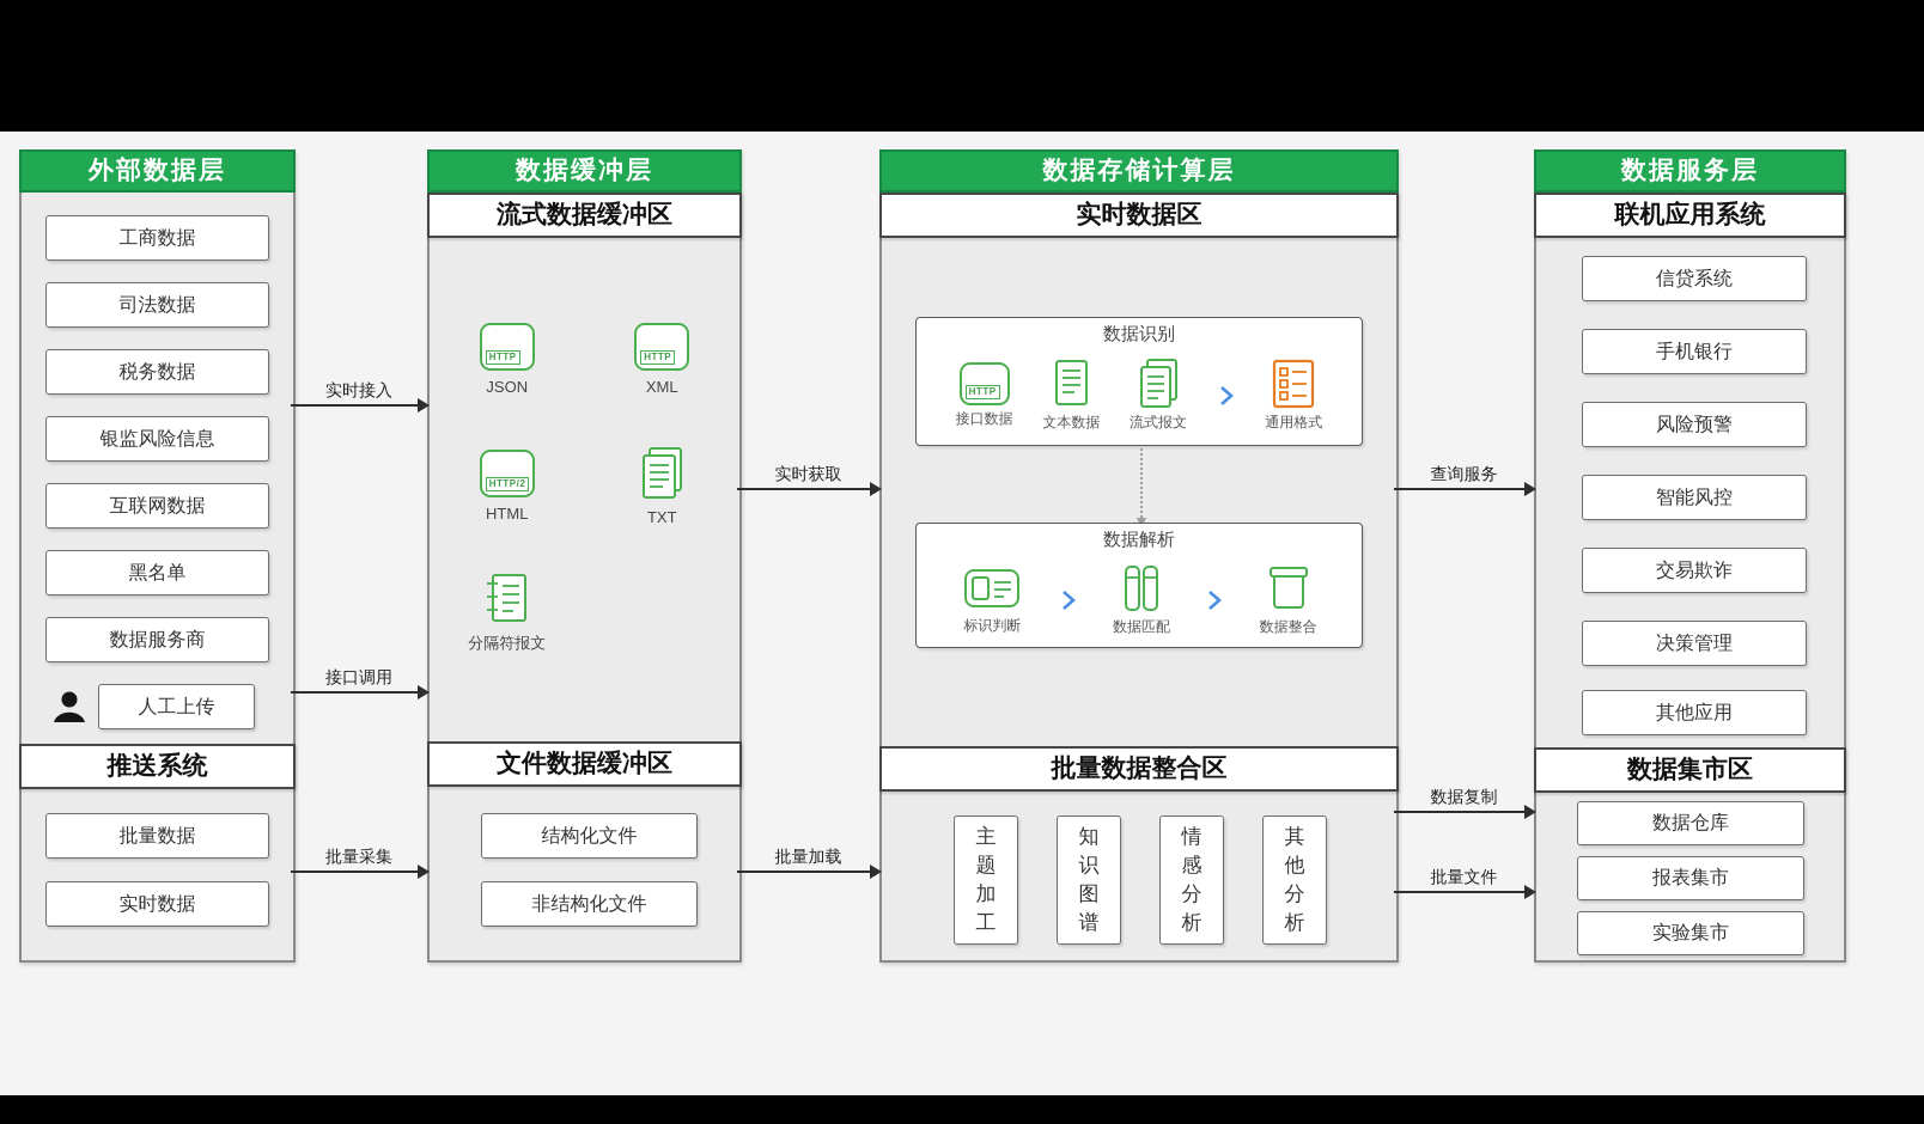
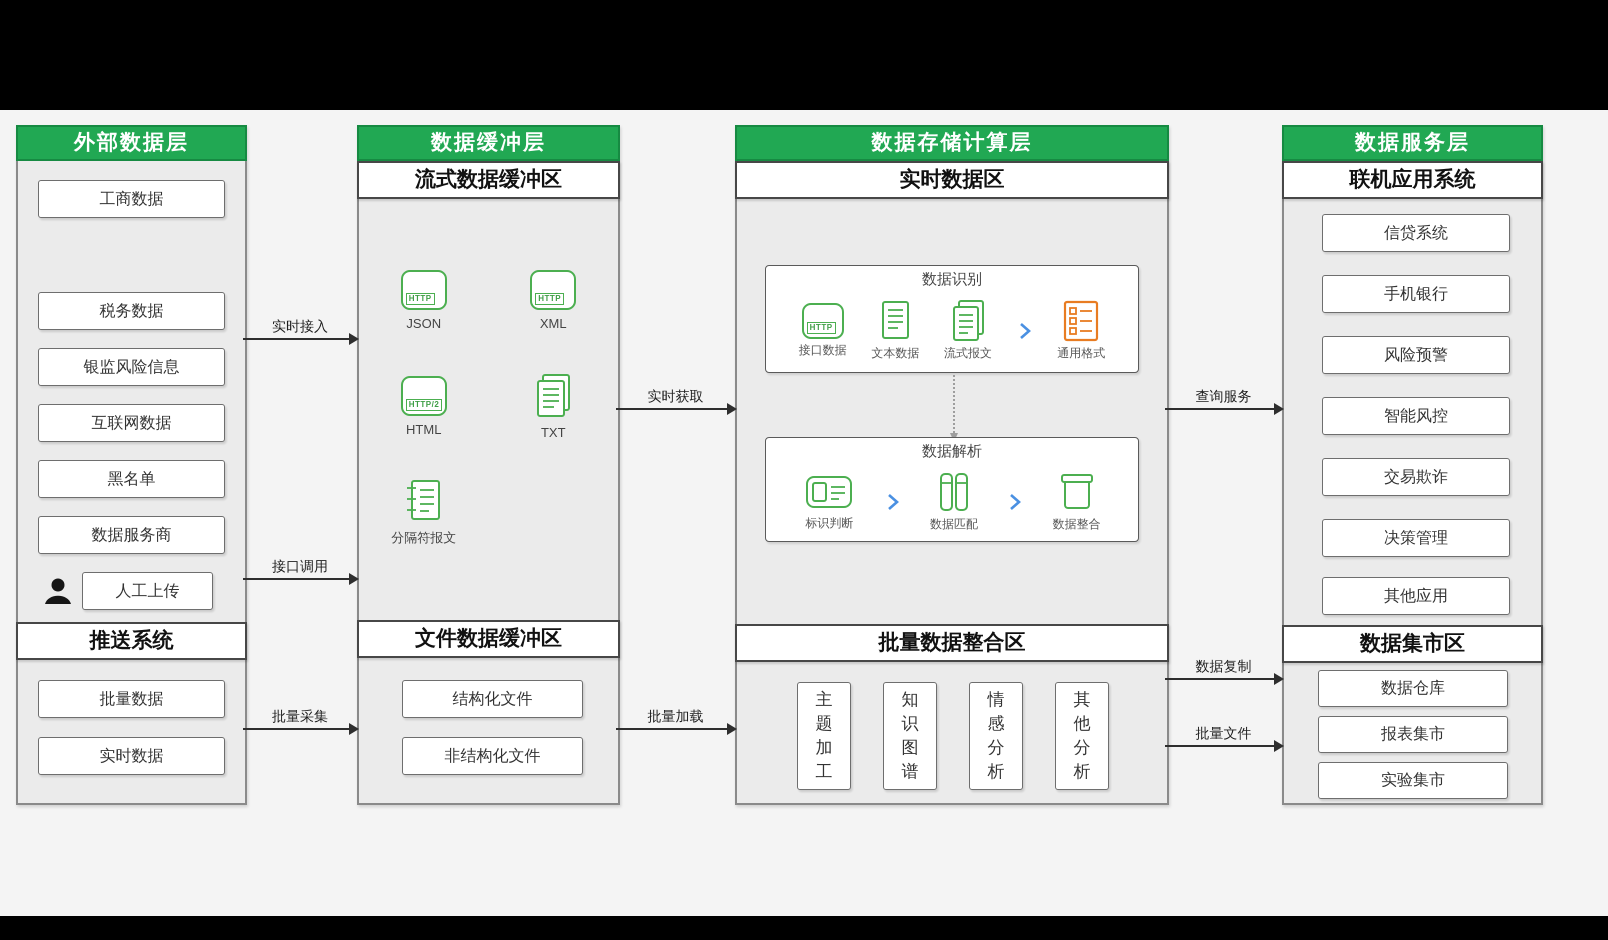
  外部数据层
  工商数据
- 司法数据
  税务数据
  银监风险信息
  互联网数据
  黑名单
  数据服务商
  人工上传
  推送系统
  批量数据
  实时数据
  数据缓冲层
  流式数据缓冲区
  HTTP
  JSON
  HTTP
  XML
  HTTP/2
  HTML
  TXT
  分隔符报文
  文件数据缓冲区
  结构化文件
  非结构化文件
  数据存储计算层
  实时数据区
  数据识别
  HTTP
  接口数据
  文本数据
  流式报文
  通用格式
  数据解析
  标识判断
  数据匹配
  数据整合
  批量数据整合区
  主题加工
  知识图谱
  情感分析
  其他分析
  数据服务层
  联机应用系统
  信贷系统
  手机银行
  风险预警
  智能风控
  交易欺诈
  决策管理
  其他应用
  数据集市区
  数据仓库
  报表集市
  实验集市
  实时接入
  接口调用
  批量采集
  实时获取
  批量加载
  查询服务
  数据复制
  批量文件
